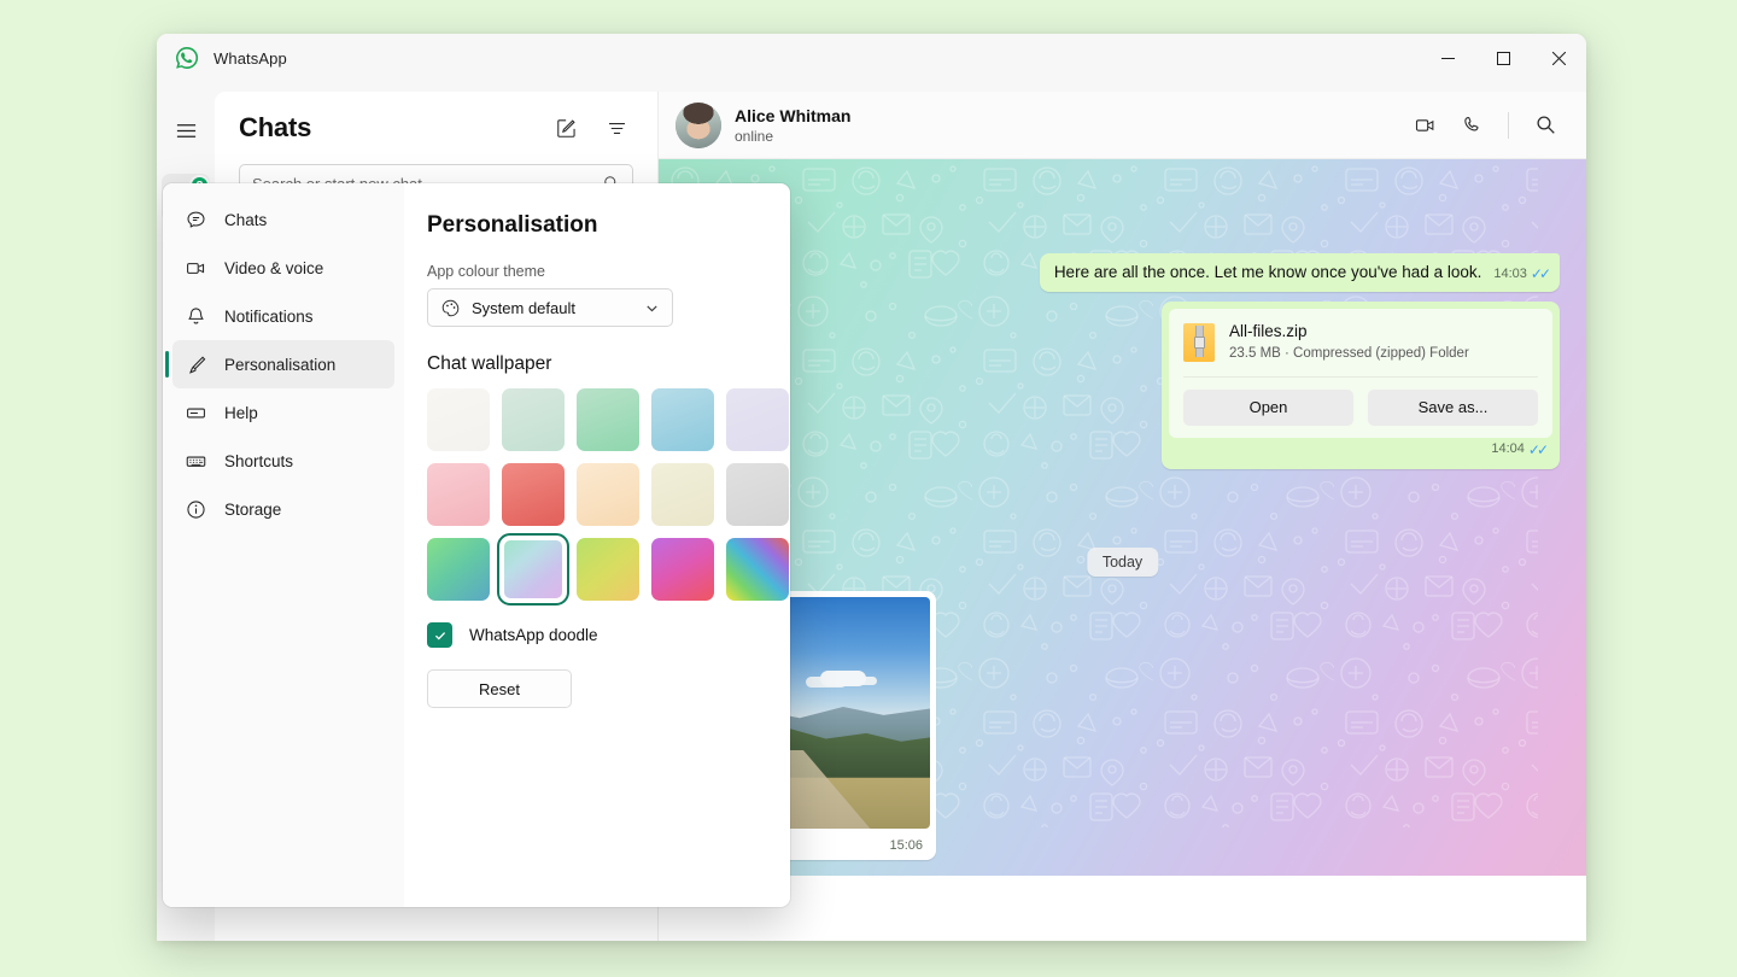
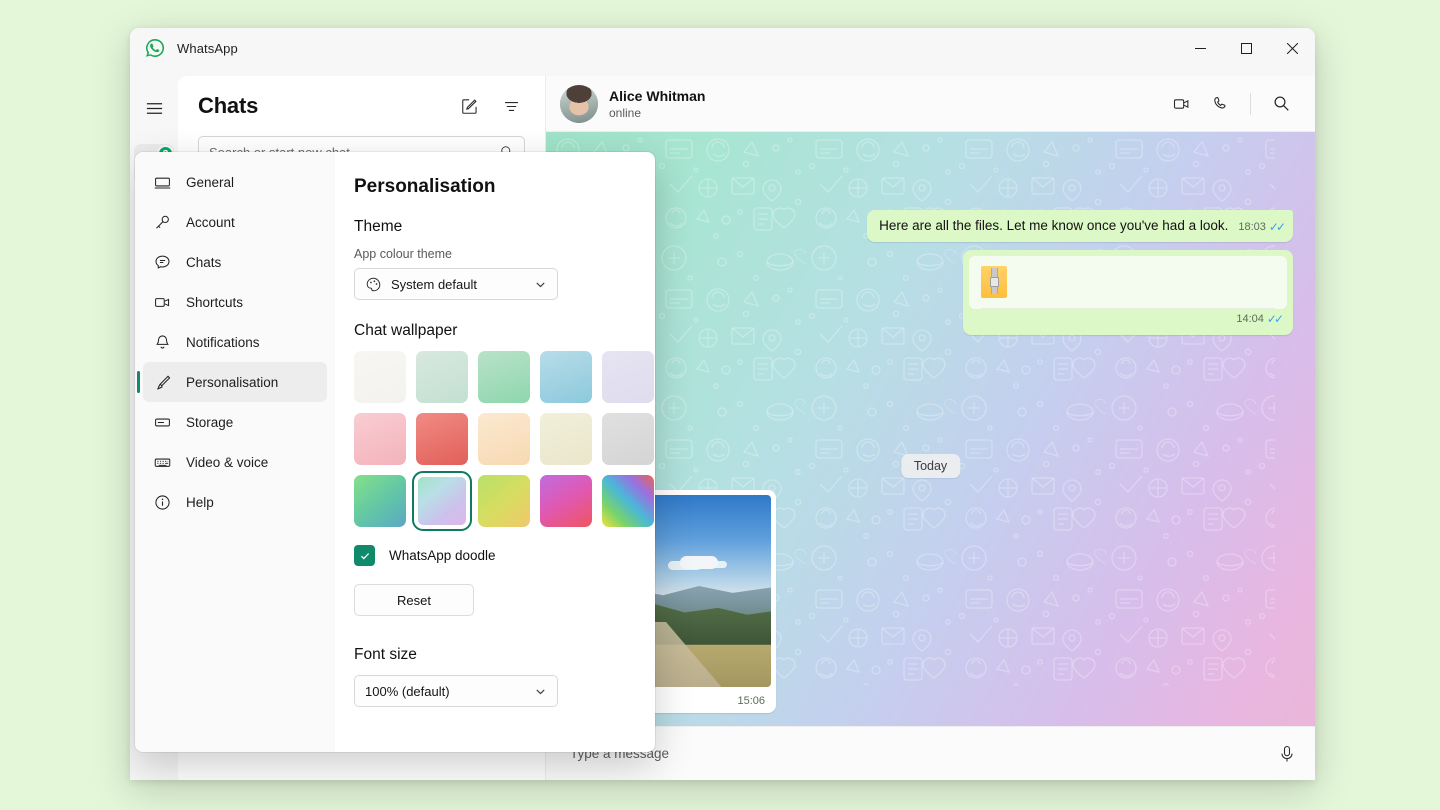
  WhatsApp
  Chats
  Alice Whitman
  online
- Here are all the once. Let me know once you've had a look.
+ Here are all the files. Let me know once you've had a look.
- 14:03
+ 18:03
  ✓✓
- All-files.zip
- 23.5 MB · Compressed (zipped) Folder
- Open
- Save as...
  14:04
  ✓✓
  Today
  15:06
+ Type a message
+ General
+ Account
  Chats
- Video & voice
+ Shortcuts
  Notifications
  Personalisation
- Help
+ Storage
- Shortcuts
+ Video & voice
- Storage
+ Help
  Personalisation
+ Theme
  App colour theme
  System default
  Chat wallpaper
  WhatsApp doodle
  Reset
+ Font size
+ 100% (default)
